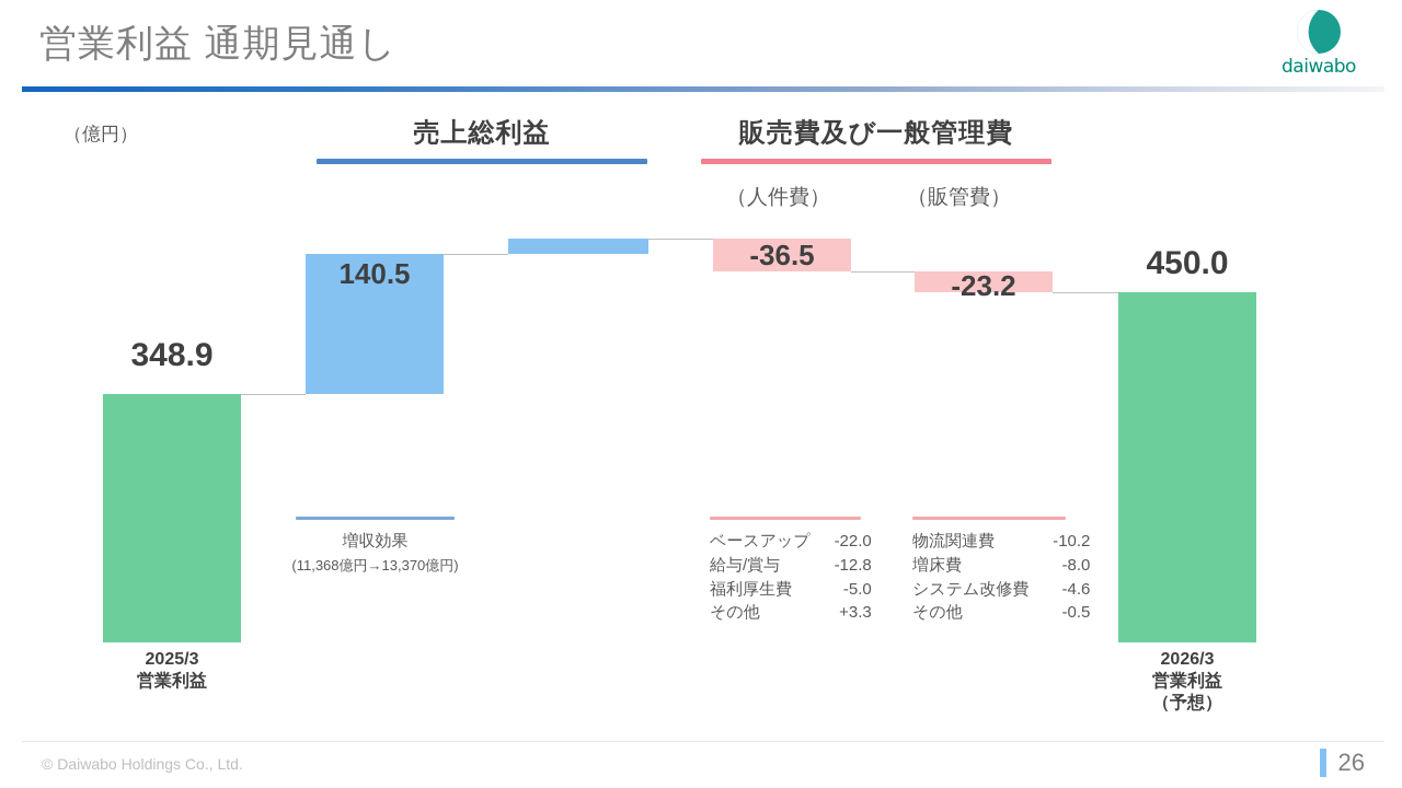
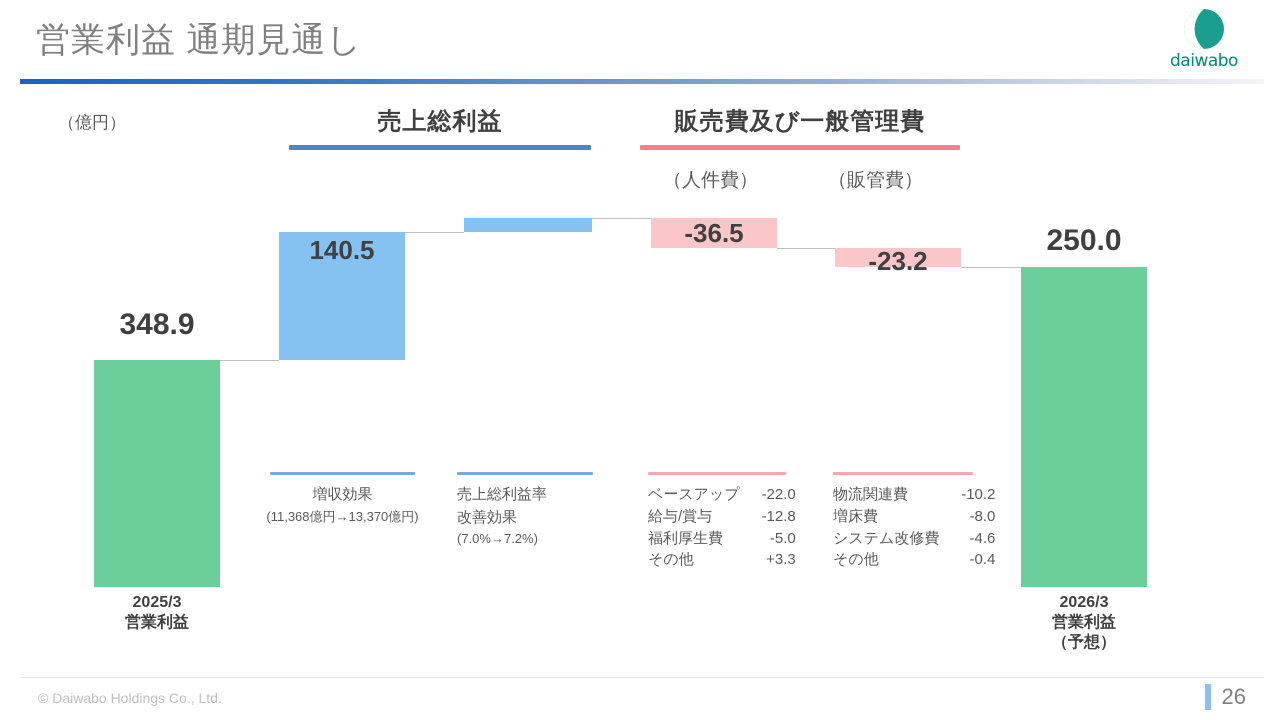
  営業利益 通期見通し
  daiwabo
  （億円）
  売上総利益
  販売費及び一般管理費
  （人件費）
  （販管費）
  348.9
  140.5
  -36.5
  -23.2
- 450.0
+ 250.0
  2025/3
  営業利益
  2026/3
  営業利益
  （予想）
  増収効果
  (11,368億円→13,370億円)
+ 売上総利益率
+ 改善効果
+ (7.0%→7.2%)
  ベースアップ	-22.0
  給与/賞与	-12.8
  福利厚生費	-5.0
  その他	+3.3
  物流関連費	-10.2
  増床費	-8.0
  システム改修費	-4.6
- その他	-0.5
+ その他	-0.4
  © Daiwabo Holdings Co., Ltd.
  26
